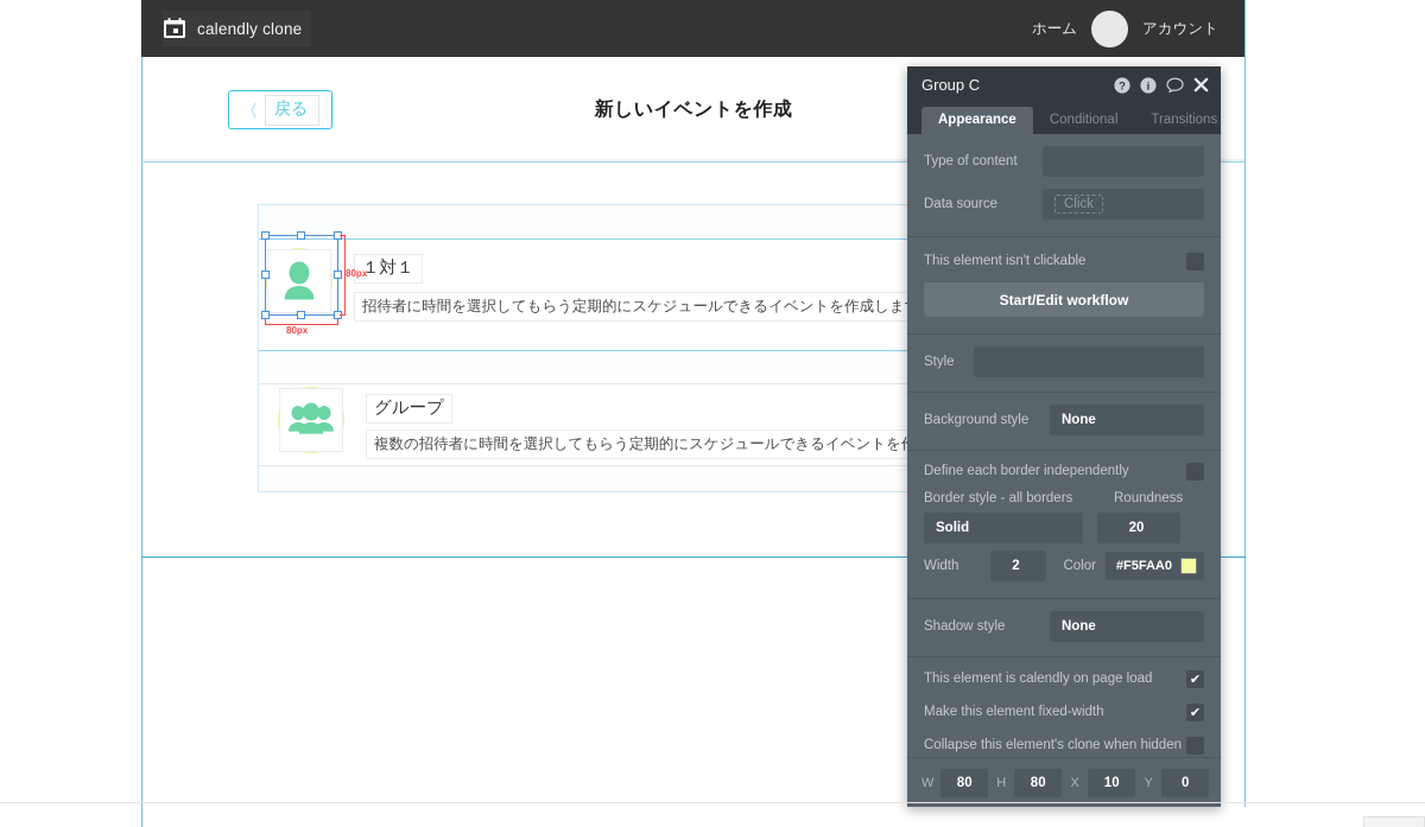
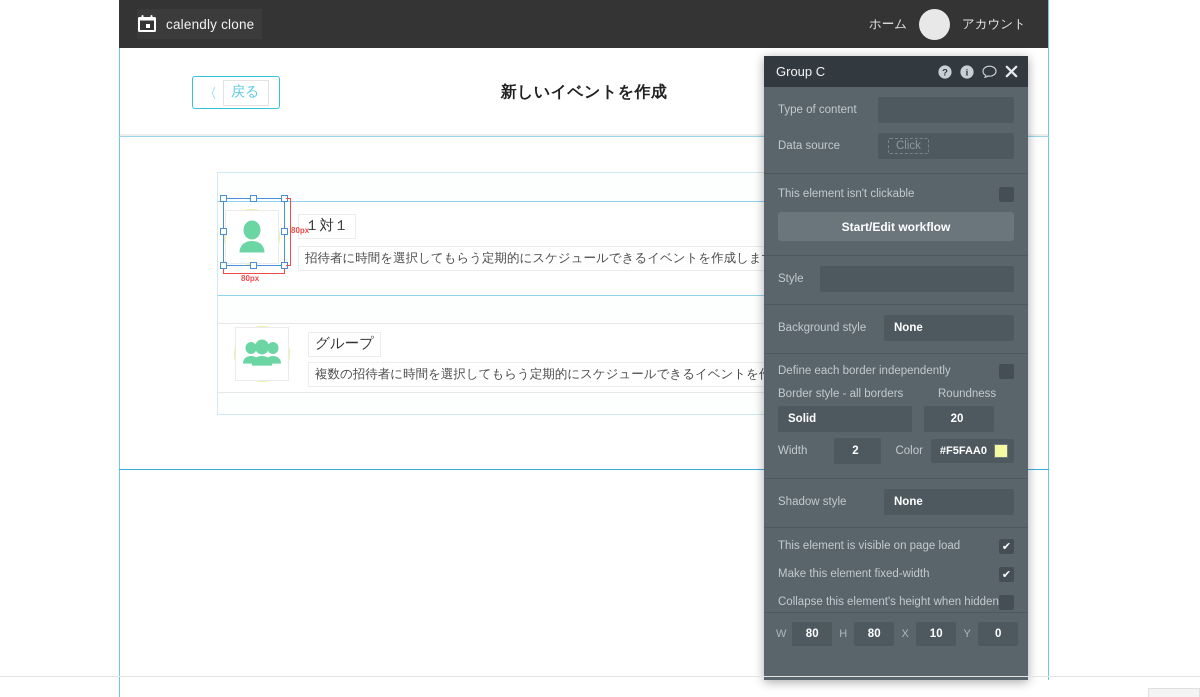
  calendly clone
  ホーム
  アカウント
  新しいイベントを作成
  〈
  戻る
  １対１
  招待者に時間を選択してもらう定期的にスケジュールできるイベントを作成しま
  グループ
  複数の招待者に時間を選択してもらう定期的にスケジュールできるイベントを
  80px
  80px
  Group C
  ?
  i
- Appearance
- Conditional
- Transitions
  Type of content
  Data source
  Click
  This element isn't clickable
  Start/Edit workflow
  Style
  Background style
  None
  Define each border independently
  Border style - all borders
  Roundness
  Solid
  20
  Width
  2
  Color
  #F5FAA0
  Shadow style
  None
- This element is calendly on page load
+ This element is visible on page load
  ✔
  Make this element fixed-width
  ✔
- Collapse this element's clone when hidden
+ Collapse this element's height when hidden
  W
  80
  H
  80
  X
  10
  Y
  0
